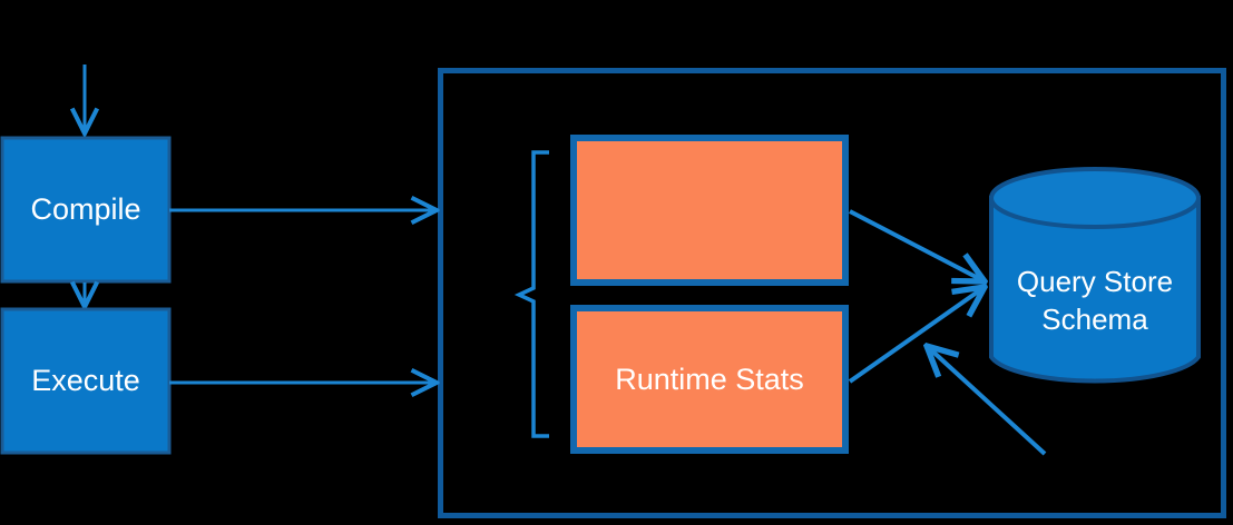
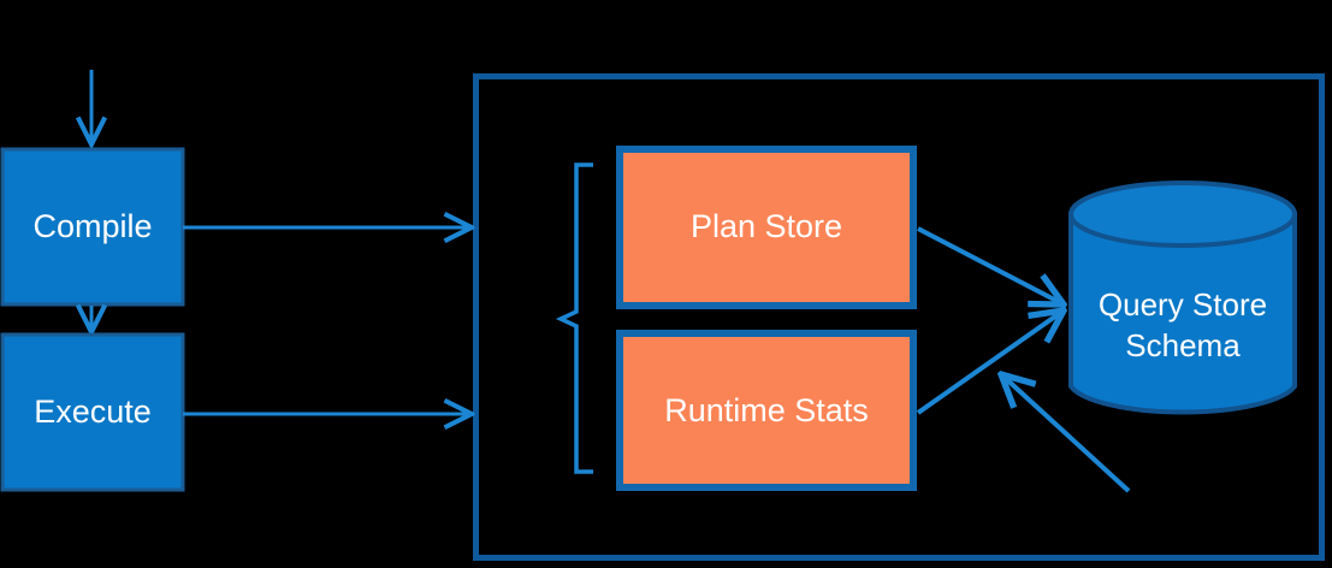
  Compile
  Execute
+ Plan Store
  Runtime Stats
  Query Store
  Schema
